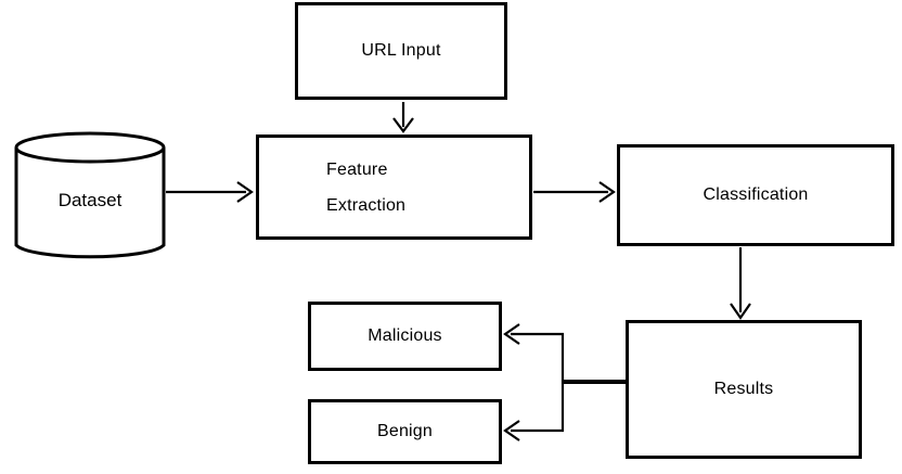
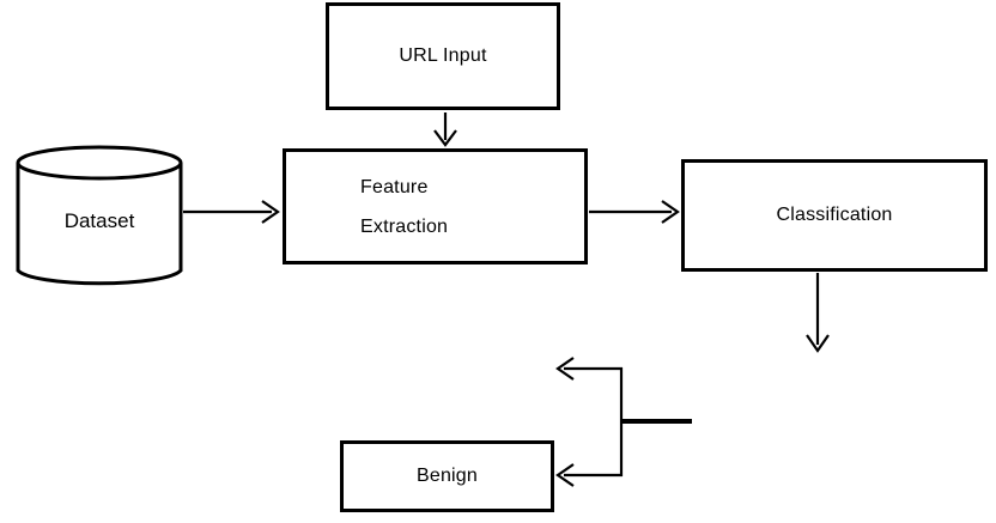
  URL Input
  Dataset
  Feature
  Extraction
  Classification
- Results
- Malicious
  Benign
